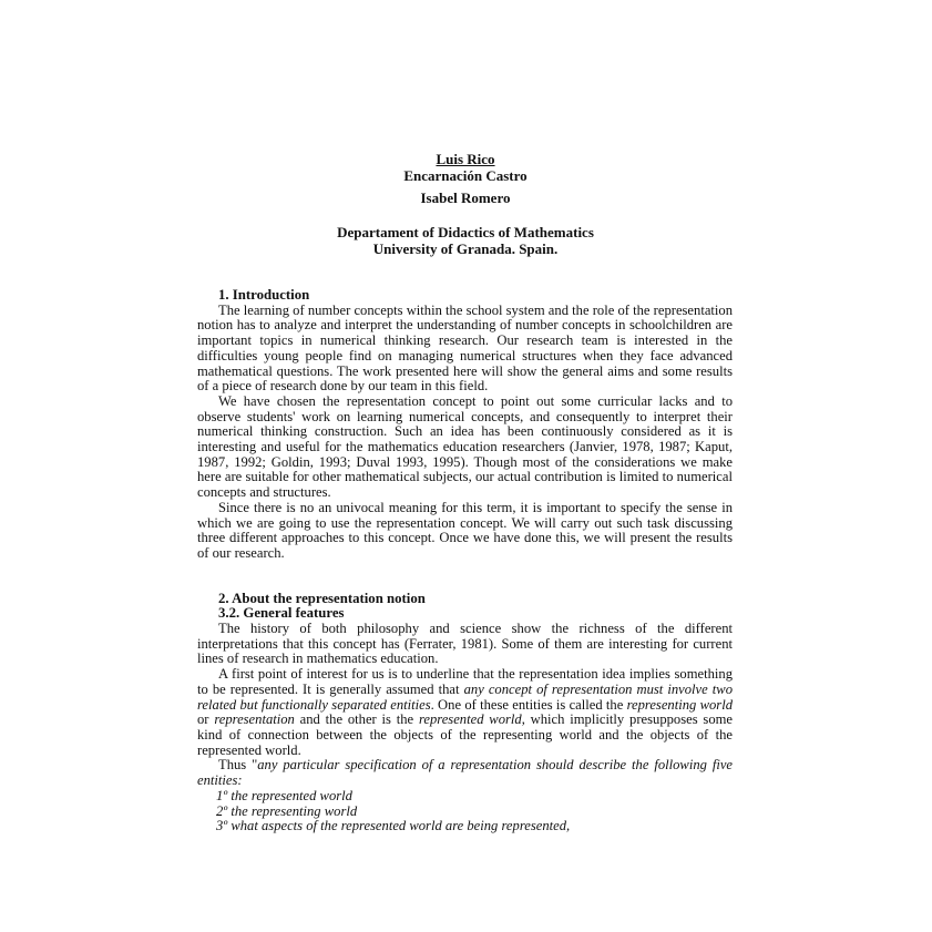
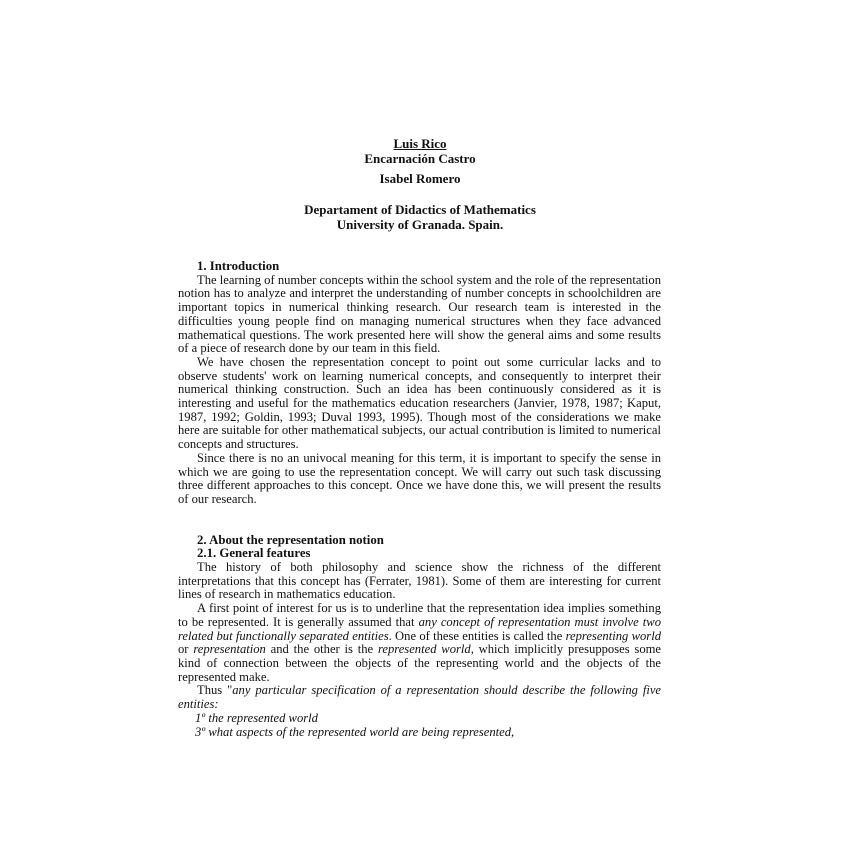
  Luis Rico
  Encarnación Castro
  Isabel Romero
  Departament of Didactics of Mathematics
  University of Granada. Spain.
  1. Introduction
  The learning of number concepts within the school system and the role of the representation notion has to analyze and interpret the understanding of number concepts in schoolchildren are important topics in numerical thinking research. Our research team is interested in the difficulties young people find on managing numerical structures when they face advanced mathematical questions. The work presented here will show the general aims and some results of a piece of research done by our team in this field.
  We have chosen the representation concept to point out some curricular lacks and to observe students' work on learning numerical concepts, and consequently to interpret their numerical thinking construction. Such an idea has been continuously considered as it is interesting and useful for the mathematics education researchers (Janvier, 1978, 1987; Kaput, 1987, 1992; Goldin, 1993; Duval 1993, 1995). Though most of the considerations we make here are suitable for other mathematical subjects, our actual contribution is limited to numerical concepts and structures.
  Since there is no an univocal meaning for this term, it is important to specify the sense in which we are going to use the representation concept. We will carry out such task discussing three different approaches to this concept. Once we have done this, we will present the results of our research.
  2. About the representation notion
- 3.2. General features
+ 2.1. General features
  The history of both philosophy and science show the richness of the different interpretations that this concept has (Ferrater, 1981). Some of them are interesting for current lines of research in mathematics education.
- A first point of interest for us is to underline that the representation idea implies something to be represented. It is generally assumed that any concept of representation must involve two related but functionally separated entities. One of these entities is called the representing world or representation and the other is the represented world, which implicitly presupposes some kind of connection between the objects of the representing world and the objects of the represented world.
+ A first point of interest for us is to underline that the representation idea implies something to be represented. It is generally assumed that any concept of representation must involve two related but functionally separated entities. One of these entities is called the representing world or representation and the other is the represented world, which implicitly presupposes some kind of connection between the objects of the representing world and the objects of the represented make.
  Thus "any particular specification of a representation should describe the following five entities:
  1º the represented world
- 2º the representing world
  3º what aspects of the represented world are being represented,
